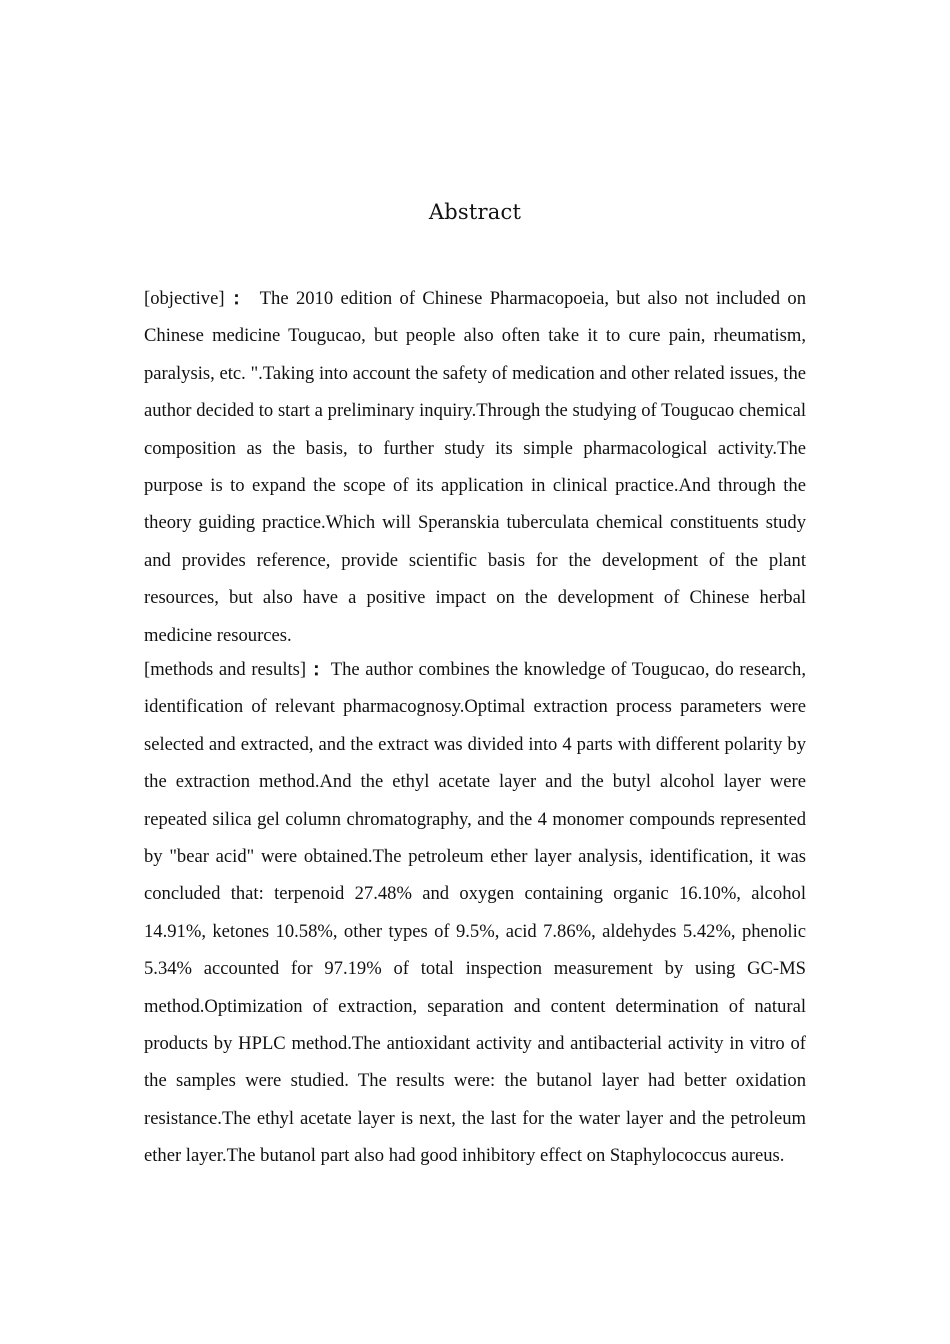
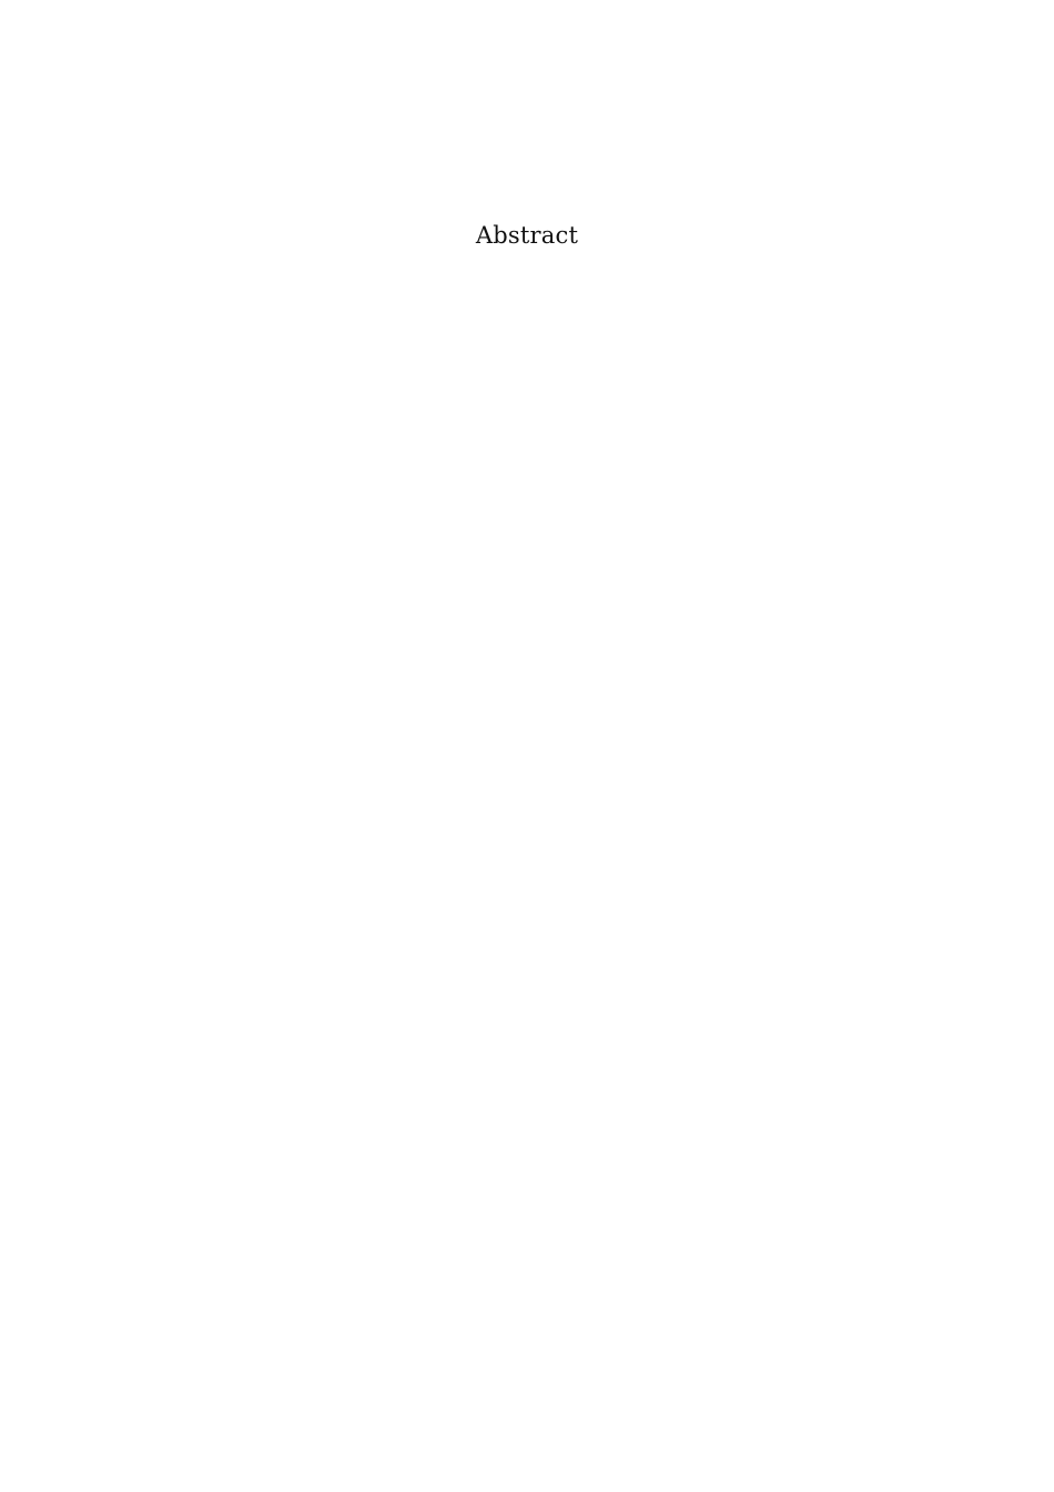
  Abstract
- [objective]： The 2010 edition of Chinese Pharmacopoeia, but also not included on Chinese medicine Tougucao, but people also often take it to cure pain, rheumatism, paralysis, etc. ".Taking into account the safety of medication and other related issues, the author decided to start a preliminary inquiry.Through the studying of Tougucao chemical composition as the basis, to further study its simple pharmacological activity.The purpose is to expand the scope of its application in clinical practice.And through the theory guiding practice.Which will Speranskia tuberculata chemical constituents study and provides reference, provide scientific basis for the development of the plant resources, but also have a positive impact on the development of Chinese herbal medicine resources.
- [methods and results]： The author combines the knowledge of Tougucao, do research, identification of relevant pharmacognosy.Optimal extraction process parameters were selected and extracted, and the extract was divided into 4 parts with different polarity by the extraction method.And the ethyl acetate layer and the butyl alcohol layer were repeated silica gel column chromatography, and the 4 monomer compounds represented by "bear acid" were obtained.The petroleum ether layer analysis, identification, it was concluded that: terpenoid 27.48% and oxygen containing organic 16.10%, alcohol 14.91%, ketones 10.58%, other types of 9.5%, acid 7.86%, aldehydes 5.42%, phenolic 5.34% accounted for 97.19% of total inspection measurement by using GC-MS method.Optimization of extraction, separation and content determination of natural products by HPLC method.The antioxidant activity and antibacterial activity in vitro of the samples were studied. The results were: the butanol layer had better oxidation resistance.The ethyl acetate layer is next, the last for the water layer and the petroleum ether layer.The butanol part also had good inhibitory effect on Staphylococcus aureus.
